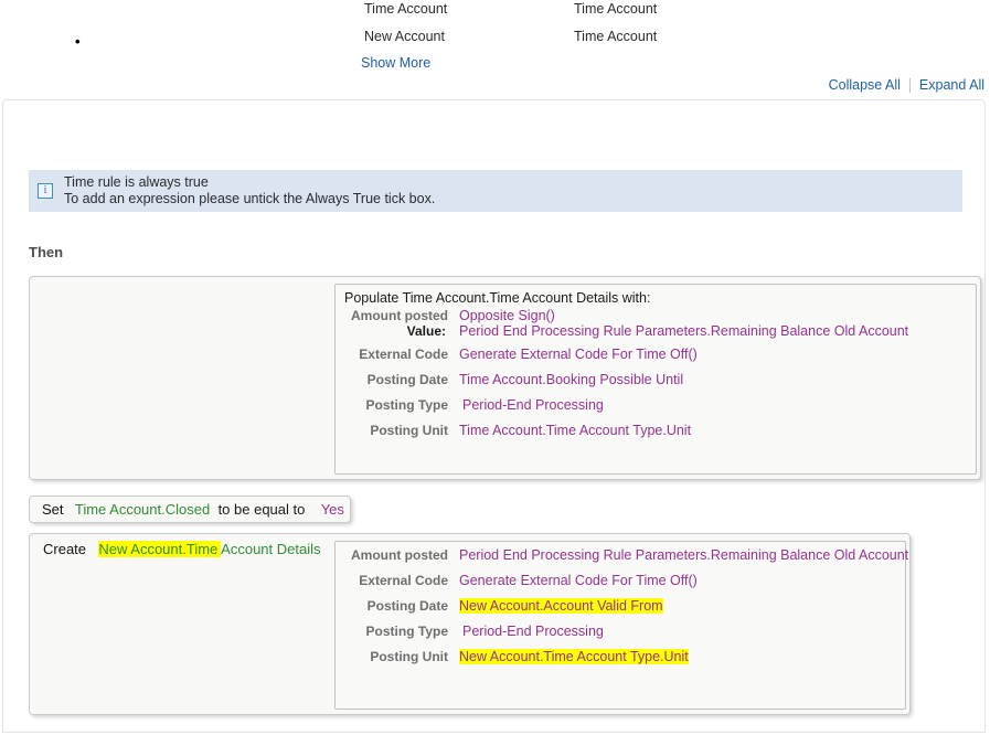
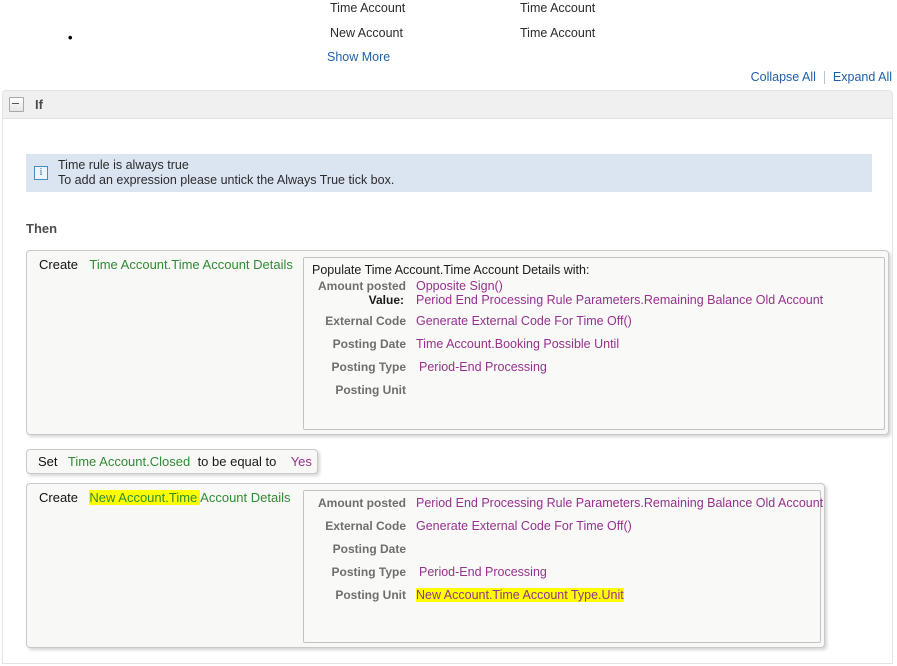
  •
  Time Account
  Time Account
  New Account
  Time Account
  Show More
  Collapse All
  Expand All
+ If
  i
  Time rule is always true
  To add an expression please untick the Always True tick box.
  Then
+ Create Time Account.Time Account Details
  Populate Time Account.Time Account Details with:
  Amount posted
  Opposite Sign()
  Value:
  Period End Processing Rule Parameters.Remaining Balance Old Account
  External Code
  Generate External Code For Time Off()
  Posting Date
  Time Account.Booking Possible Until
  Posting Type
  Period-End Processing
  Posting Unit
- Time Account.Time Account Type.Unit
  Set Time Account.Closed to be equal to Yes
  Create New Account.Time Account Details
  Amount posted
  Period End Processing Rule Parameters.Remaining Balance Old Account
  External Code
  Generate External Code For Time Off()
  Posting Date
- New Account.Account Valid From
  Posting Type
  Period-End Processing
  Posting Unit
  New Account.Time Account Type.Unit
